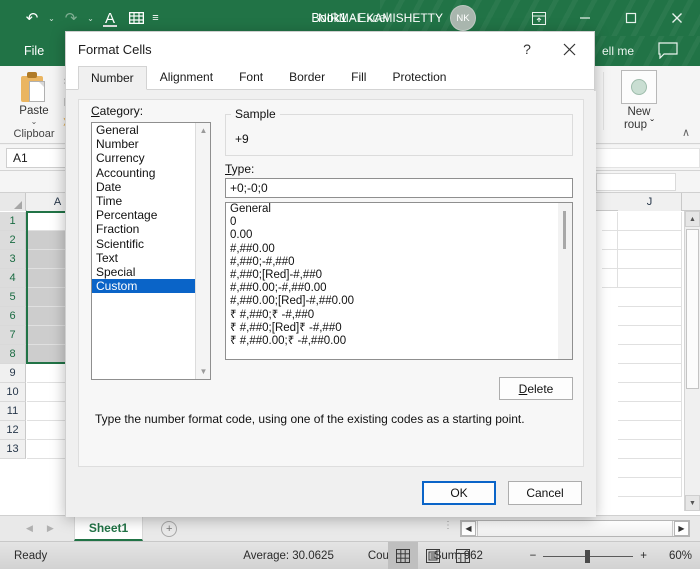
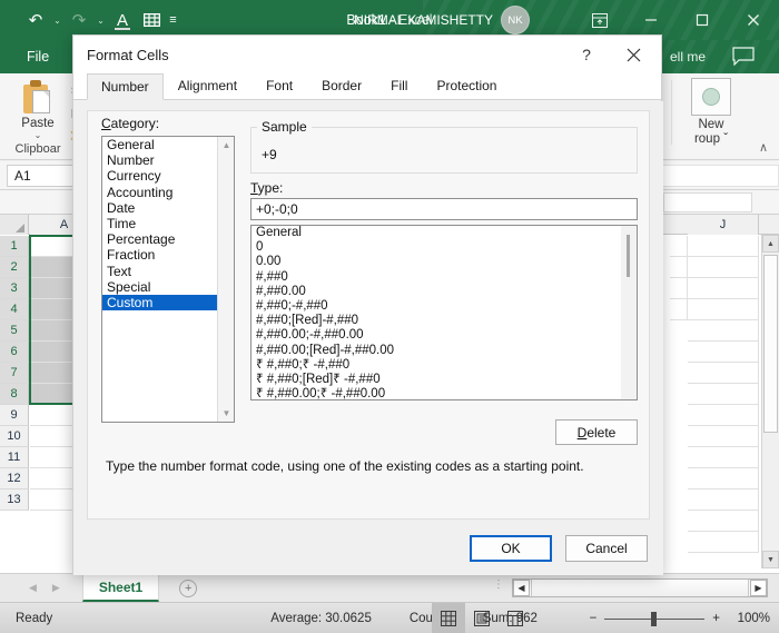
  ↶
  ⌄
  ↷
  ⌄
  A
  ≡
  Book1 - Excel
  NIRMAL KAMISHETTY
  NK
  File
  ell me
  Paste
  ⌄
  Clipboar
  New
  roup ˇ
  ∧
  A1
  A
  J
  1
  2
  3
  4
  5
  6
  7
  8
  9
  10
  11
  12
  13
  ◀
  ▶
  Sheet1
  +
  ⋮
  ◀
  ▶
  Ready
  Average: 30.0625
  Sum: 962
  −
  +
- 60%
+ 100%
  Format Cells
  ?
  Number
  Alignment
  Font
  Border
  Fill
  Protection
  Category:
  General
  Number
  Currency
  Accounting
  Date
  Time
  Percentage
  Fraction
- Scientific
  Text
  Special
  Custom
  ▲
  ▼
  Sample
  +9
  Type:
  +0;-0;0
  General
  0
  0.00
+ #,##0
  #,##0.00
  #,##0;-#,##0
  #,##0;[Red]-#,##0
  #,##0.00;-#,##0.00
  #,##0.00;[Red]-#,##0.00
  ₹ #,##0;₹ -#,##0
  ₹ #,##0;[Red]₹ -#,##0
  ₹ #,##0.00;₹ -#,##0.00
  Delete
  Type the number format code, using one of the existing codes as a starting point.
  OK
  Cancel
